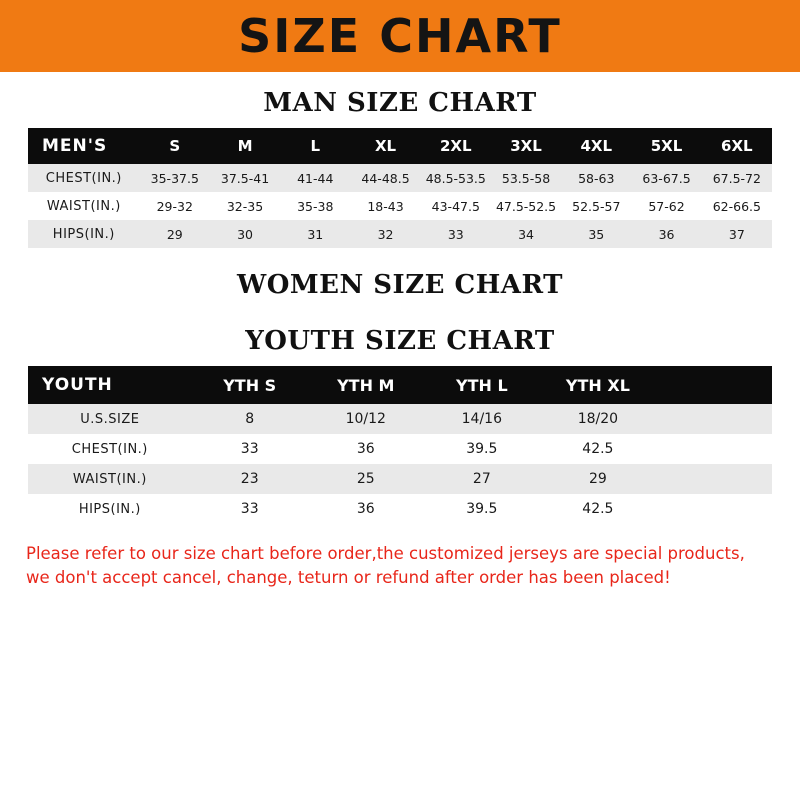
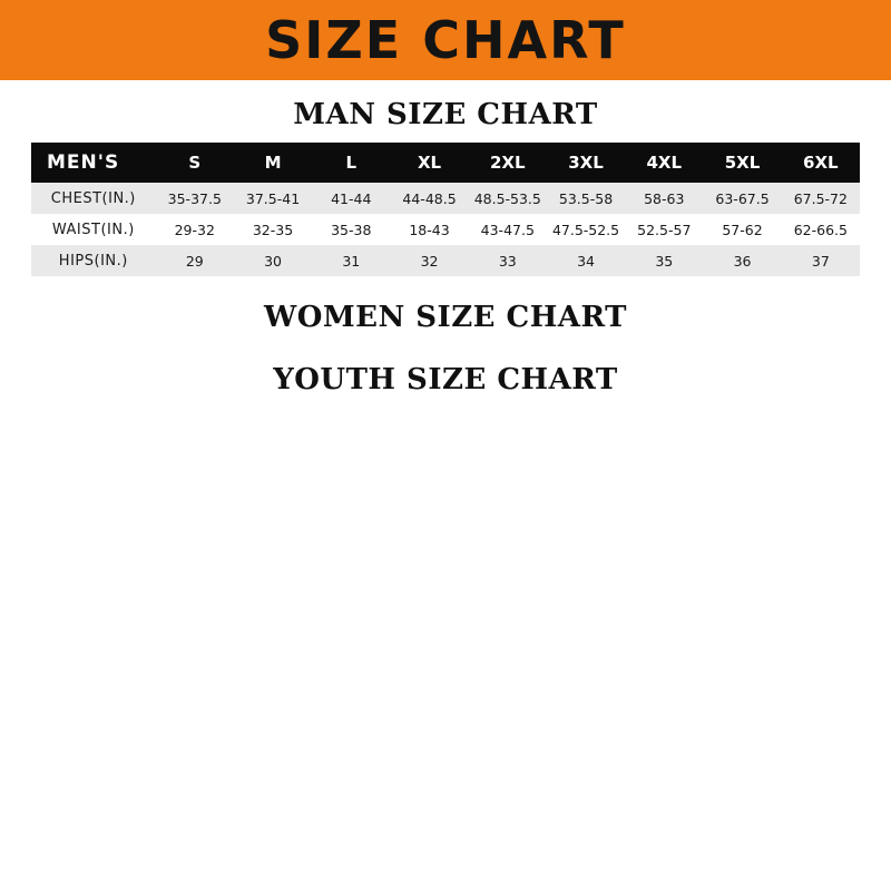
  SIZE CHART
  MAN SIZE CHART
  MEN'S	S	M	L	XL	2XL	3XL	4XL	5XL	6XL
  CHEST(IN.)	35-37.5	37.5-41	41-44	44-48.5	48.5-53.5	53.5-58	58-63	63-67.5	67.5-72
  WAIST(IN.)	29-32	32-35	35-38	18-43	43-47.5	47.5-52.5	52.5-57	57-62	62-66.5
  HIPS(IN.)	29	30	31	32	33	34	35	36	37
  WOMEN SIZE CHART
  YOUTH SIZE CHART
- YOUTH	YTH S	YTH M	YTH L	YTH XL
- U.S.SIZE	8	10/12	14/16	18/20
- CHEST(IN.)	33	36	39.5	42.5
- WAIST(IN.)	23	25	27	29
- HIPS(IN.)	33	36	39.5	42.5
- Please refer to our size chart before order,the customized jerseys are special products,
- we don't accept cancel, change, teturn or refund after order has been placed!
